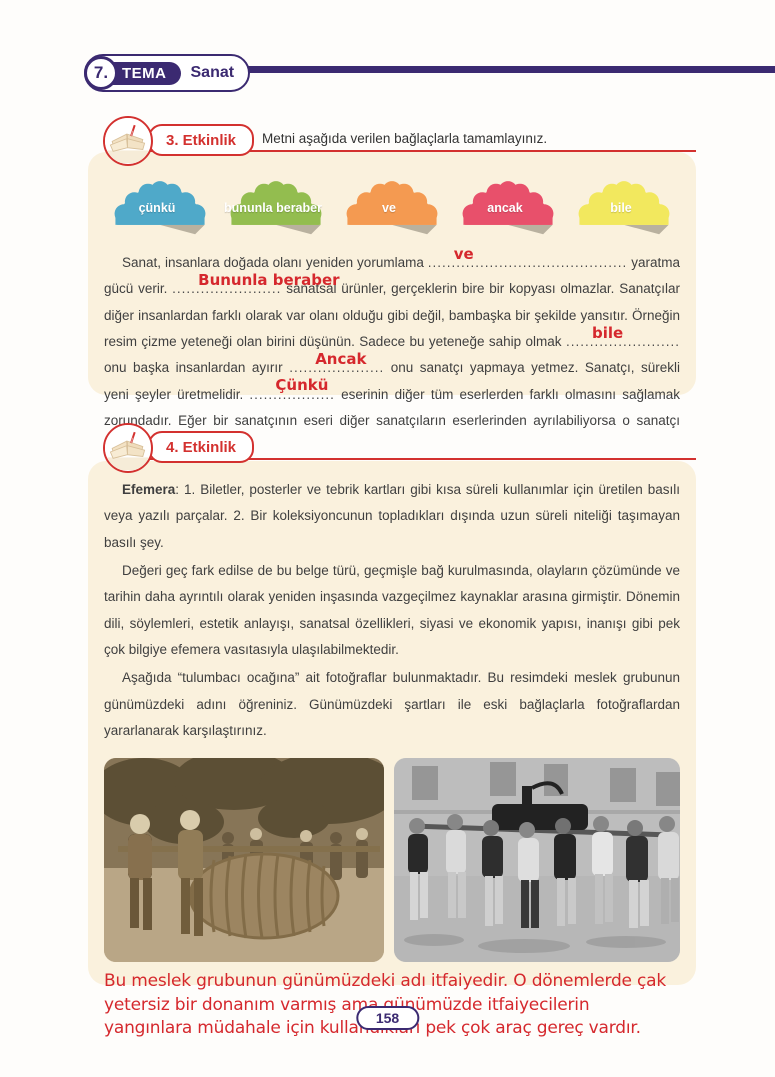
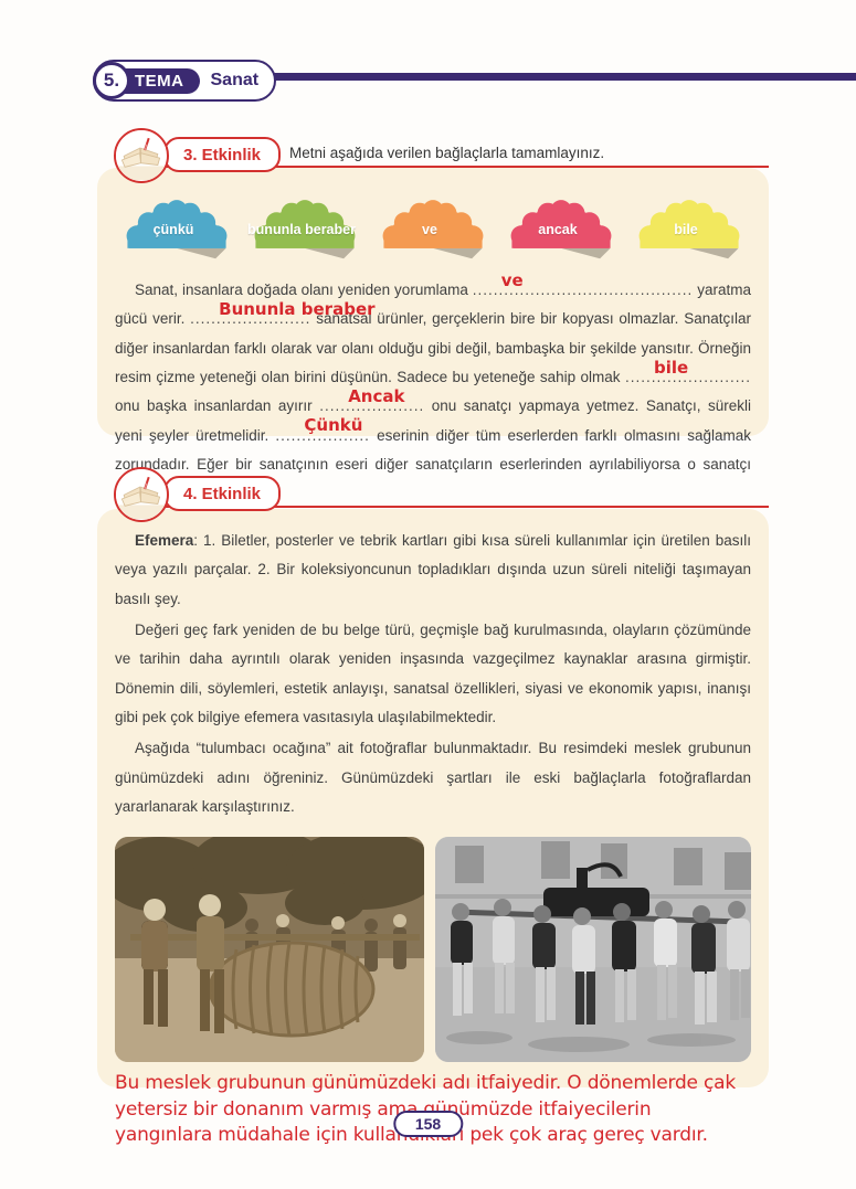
- 7.
+ 5.
  TEMA
  Sanat
  3. Etkinlik
  Metni aşağıda verilen bağlaçlarla tamamlayınız.
  çünkü
  bununla beraber
  ve
  ancak
  bile
  Sanat, insanlara doğada olanı yeniden yorumlama ..........................................
  ve
  yaratma gücü verir. .......................
  Bununla beraber
  sanatsal ürünler, gerçeklerin bire bir kopyası olmazlar. Sanatçılar diğer insanlardan farklı olarak var olanı olduğu gibi değil, bambaşka bir şekilde yansıtır. Örneğin resim çizme yeteneği olan birini düşünün. Sadece bu yeteneğe sahip olmak ........................
  bile
  onu başka insanlardan ayırır ....................
  Ancak
  onu sanatçı yapmaya yetmez. Sanatçı, sürekli yeni şeyler üretmelidir. ..................
  Çünkü
  eserinin diğer tüm eserlerden farklı olmasını sağlamak zorundadır. Eğer bir sanatçının eseri diğer sanatçıların eserlerinden ayrılabiliyorsa o sanatçı
  4. Etkinlik
  Efemera: 1. Biletler, posterler ve tebrik kartları gibi kısa süreli kullanımlar için üretilen basılı veya yazılı parçalar. 2. Bir koleksiyoncunun topladıkları dışında uzun süreli niteliği taşımayan basılı şey.
- Değeri geç fark edilse de bu belge türü, geçmişle bağ kurulmasında, olayların çözümünde ve tarihin daha ayrıntılı olarak yeniden inşasında vazgeçilmez kaynaklar arasına girmiştir. Dönemin dili, söylemleri, estetik anlayışı, sanatsal özellikleri, siyasi ve ekonomik yapısı, inanışı gibi pek çok bilgiye efemera vasıtasıyla ulaşılabilmektedir.
+ Değeri geç fark yeniden de bu belge türü, geçmişle bağ kurulmasında, olayların çözümünde ve tarihin daha ayrıntılı olarak yeniden inşasında vazgeçilmez kaynaklar arasına girmiştir. Dönemin dili, söylemleri, estetik anlayışı, sanatsal özellikleri, siyasi ve ekonomik yapısı, inanışı gibi pek çok bilgiye efemera vasıtasıyla ulaşılabilmektedir.
  Aşağıda “tulumbacı ocağına” ait fotoğraflar bulunmaktadır. Bu resimdeki meslek grubunun günümüzdeki adını öğreniniz. Günümüzdeki şartları ile eski bağlaçlarla fotoğraflardan yararlanarak karşılaştırınız.
  Bu meslek grubunun günümüzdeki adı itfaiyedir. O dönemlerde çak yetersiz bir donanım varmış ama günümüzde itfaiyecilerin yangınlara müdahale için kullaı pek çok araç gereç vardır.
  158
